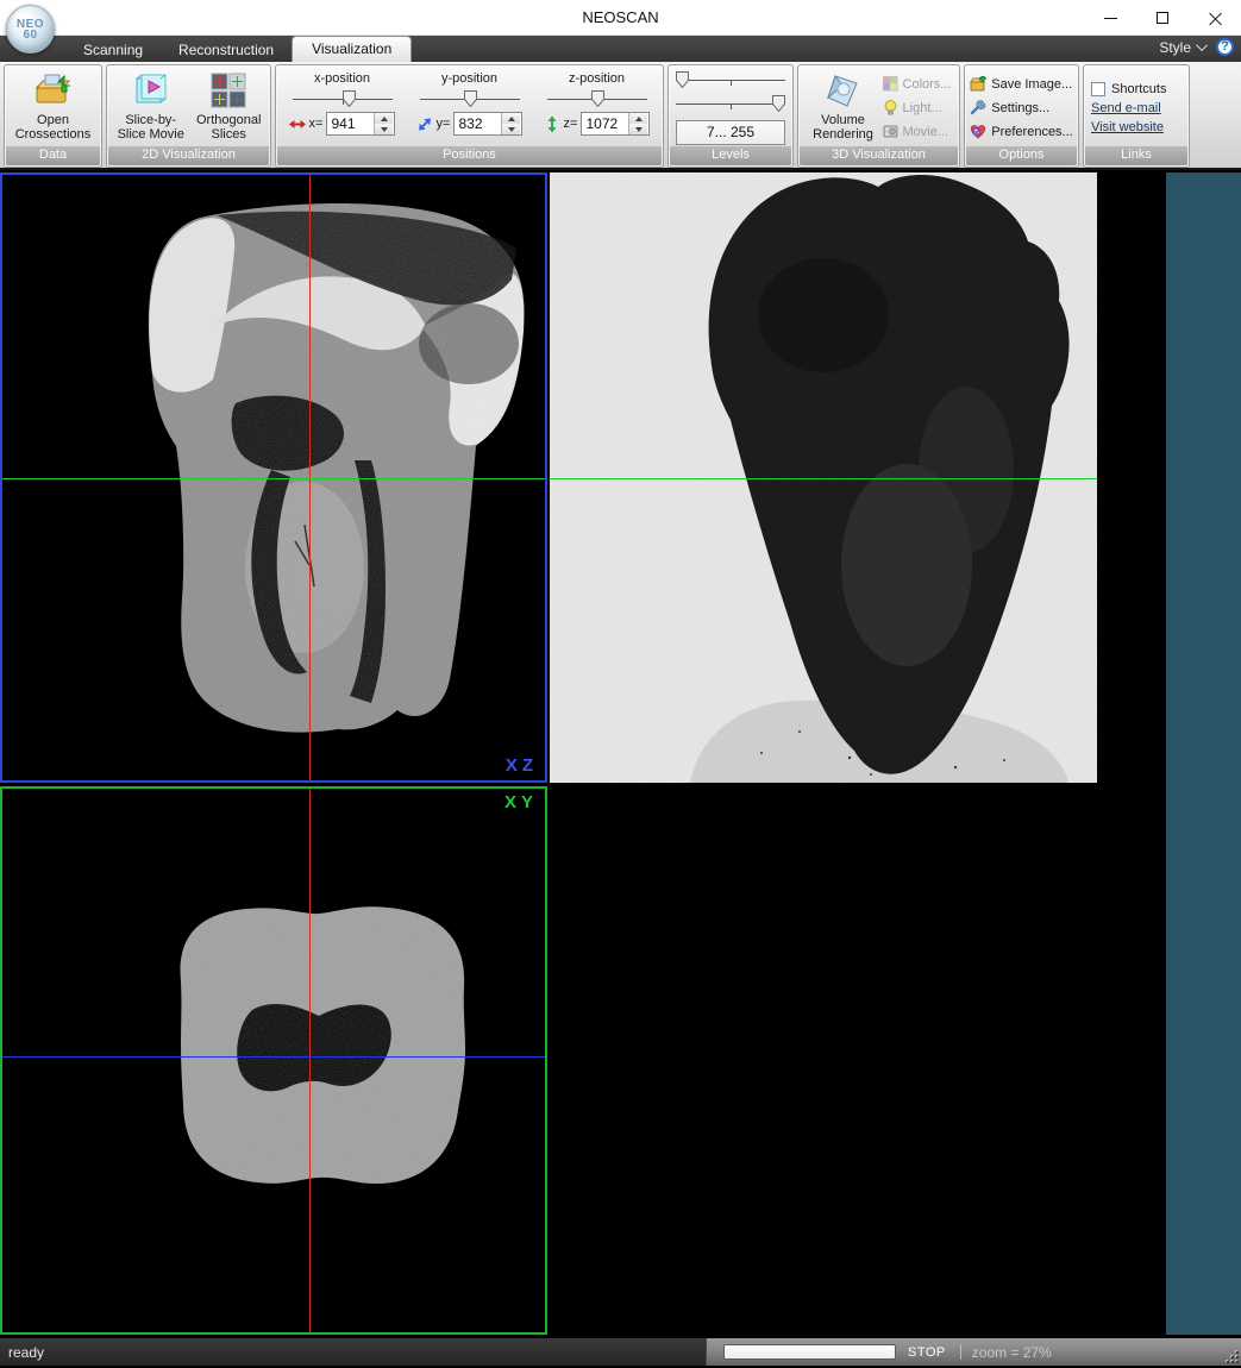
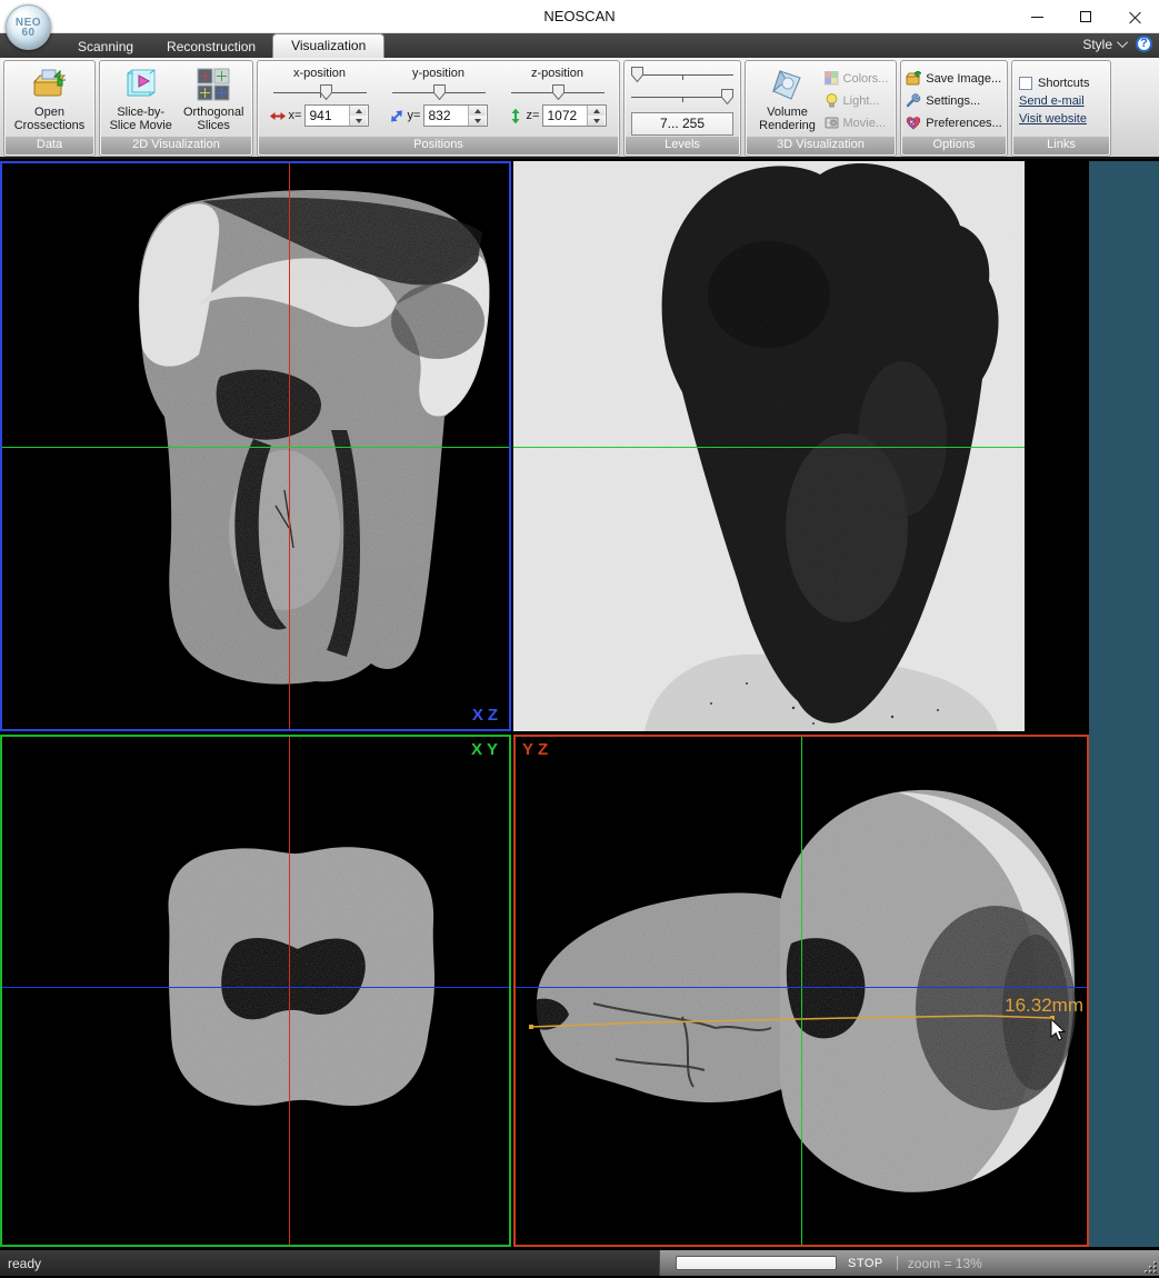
  NEOSCAN
  NEO
  60
  Scanning
  Reconstruction
  Visualization
  Style
  ?
  Open Crossections
  Data
  Slice-by-Slice Movie
  Orthogonal Slices
  2D Visualization
  x-position
  x=
  941
  y-position
  y=
  832
  z-position
  z=
  1072
  Positions
  7... 255
  Levels
  Volume Rendering
  Colors...
  Light...
  Movie...
  3D Visualization
  Save Image...
  Settings...
  Preferences...
  Options
  Shortcuts
  Send e-mail
  Visit website
  Links
  XZ
  XY
+ YZ
+ 16.32mm
  ready
  STOP
- zoom = 27%
+ zoom = 13%
